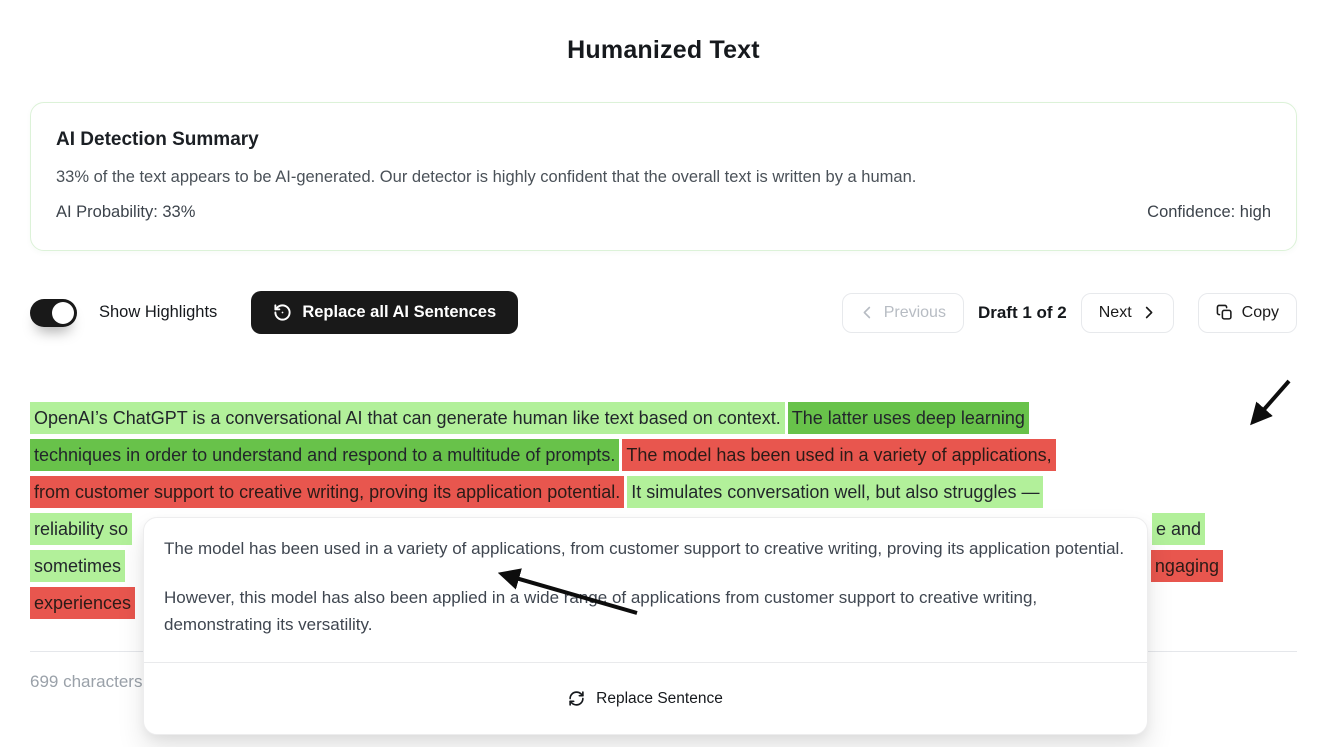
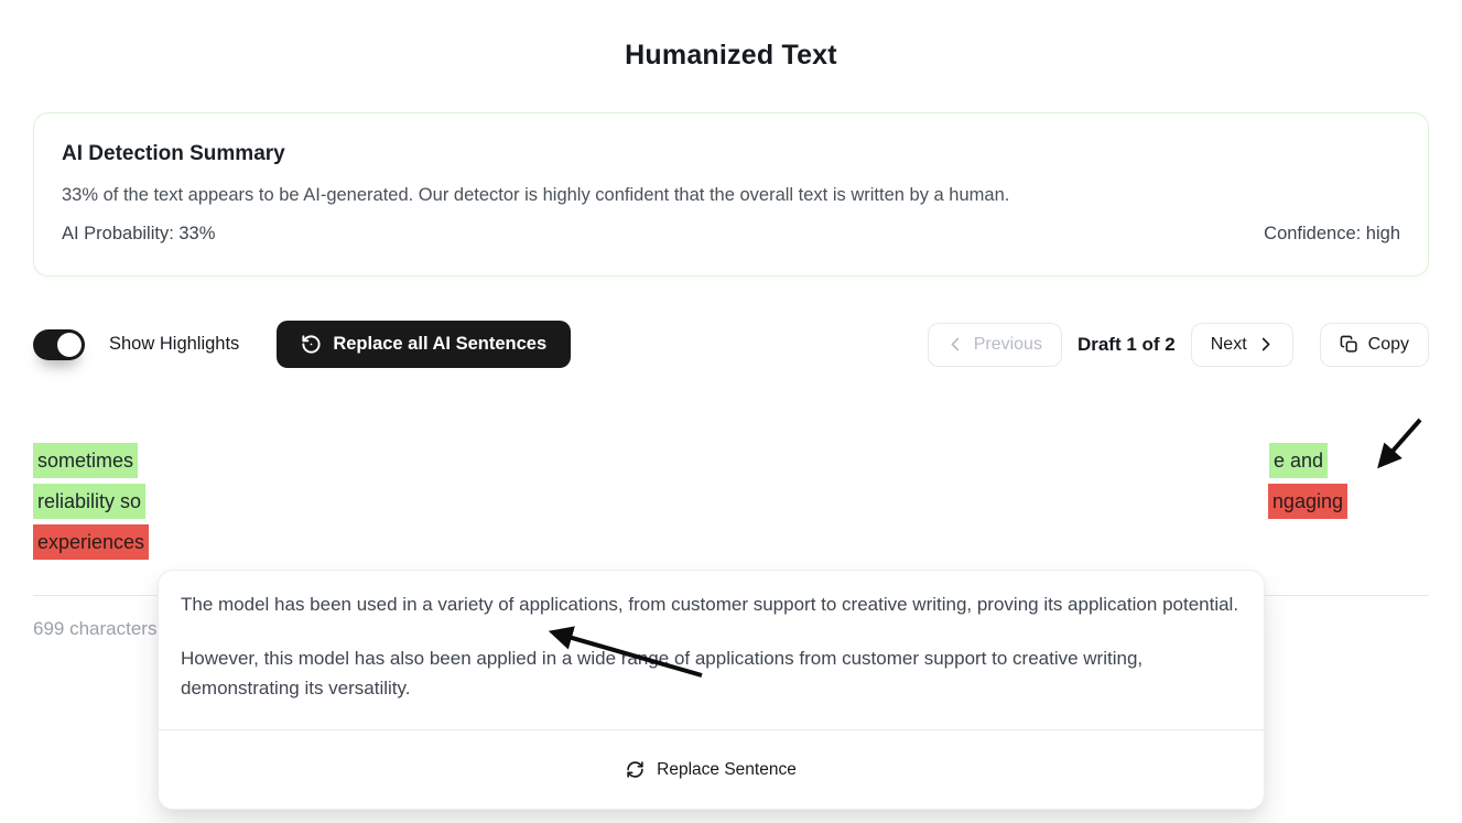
  Humanized Text
  AI Detection Summary
  33% of the text appears to be AI-generated. Our detector is highly confident that the overall text is written by a human.
  AI Probability: 33%
  Confidence: high
  Show Highlights
  Replace all AI Sentences
  Previous
  Draft 1 of 2
  Next
  Copy
- OpenAI’s ChatGPT is a conversational AI that can generate human like text based on context. The latter uses deep learning
- techniques in order to understand and respond to a multitude of prompts. The model has been used in a variety of applications,
- from customer support to creative writing, proving its application potential. It simulates conversation well, but also struggles —
- reliability so
+ sometimes
  e and
- sometimes
+ reliability so
  ngaging
  experiences
  699 characters
  The model has been used in a variety of applications, from customer support to creative writing, proving its application potential.
  However, this model has also been applied in a wide rage of applications from customer support to creative writing, demonstrating its versatility.
  Replace Sentence
